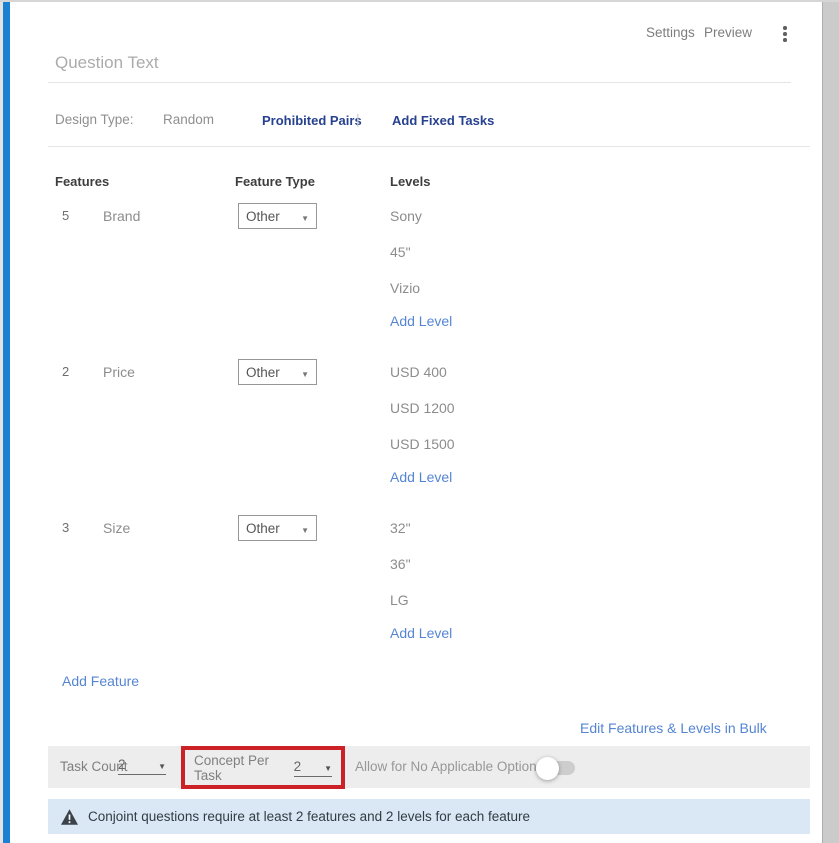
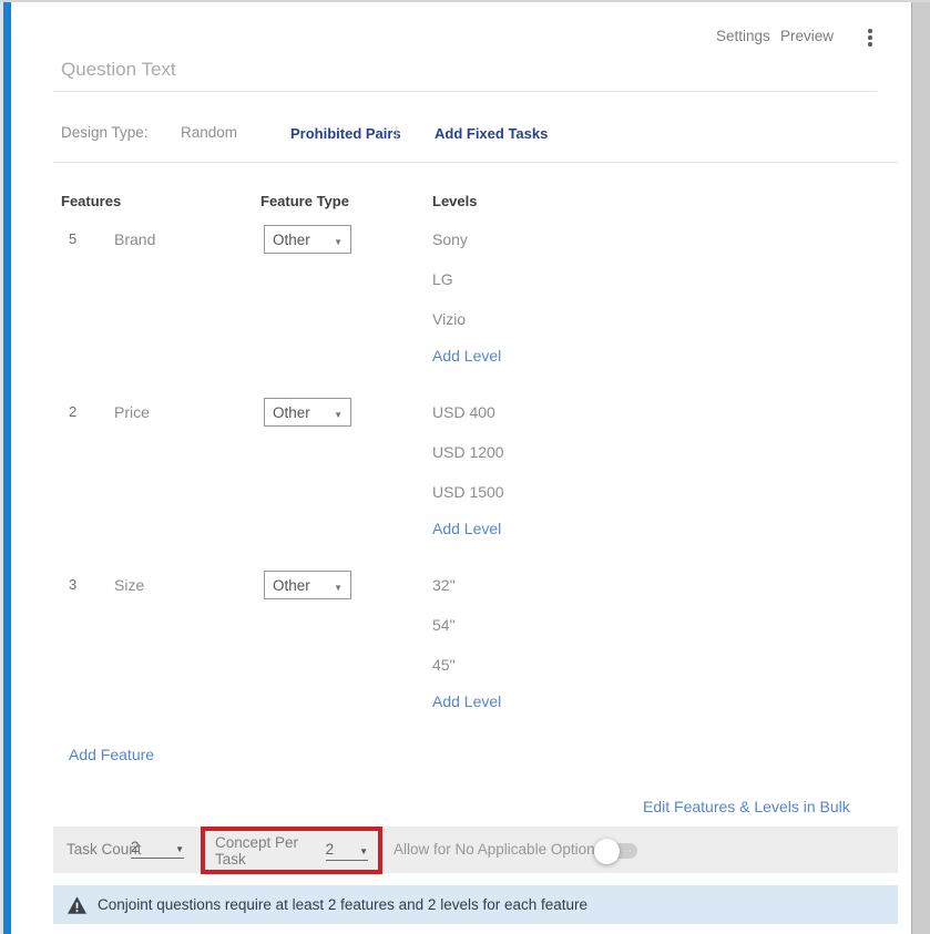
  Settings
  Preview
  Question Text
  Design Type:
  Random
  Prohibited Pairs
  |
  Add Fixed Tasks
  Features
  Feature Type
  Levels
  5
  Brand
  Other
  Sony
- 45"
+ LG
  Vizio
  Add Level
  2
  Price
  Other
  USD 400
  USD 1200
  USD 1500
  Add Level
  3
  Size
  Other
  32"
- 36"
+ 54"
- LG
+ 45"
  Add Level
  Add Feature
  Edit Features & Levels in Bulk
  Task Count
  2
  Concept Per Task
  2
  Allow for No Applicable Option
  Conjoint questions require at least 2 features and 2 levels for each feature
